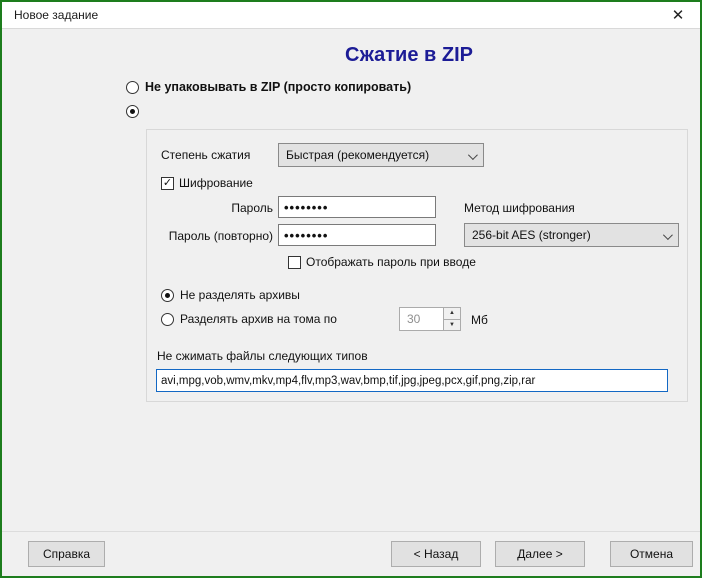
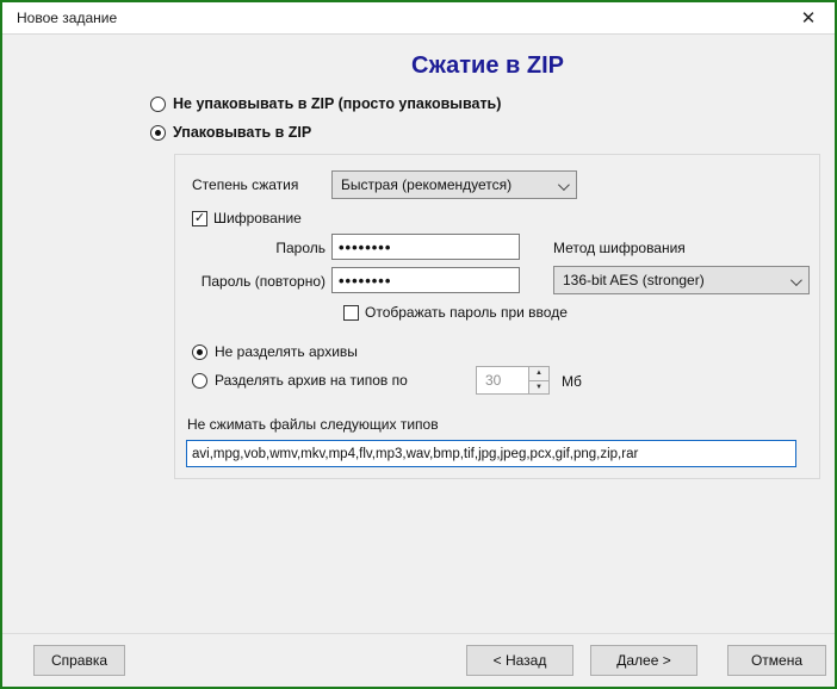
  Новое задание
  ✕
  Сжатие в ZIP
- Не упаковывать в ZIP (просто копировать)
+ Не упаковывать в ZIP (просто упаковывать)
+ Упаковывать в ZIP
  Степень сжатия
  Быстрая (рекомендуется)
  ✓
  Шифрование
  Пароль
  ••••••••
  Метод шифрования
  Пароль (повторно)
  ••••••••
- 256-bit AES (stronger)
+ 136-bit AES (stronger)
  Отображать пароль при вводе
  Не разделять архивы
- Разделять архив на тома по
+ Разделять архив на типов по
  30
  Мб
  Не сжимать файлы следующих типов
  avi,mpg,vob,wmv,mkv,mp4,flv,mp3,wav,bmp,tif,jpg,jpeg,pcx,gif,png,zip,rar
  Справка
  < Назад
  Далее >
  Отмена
